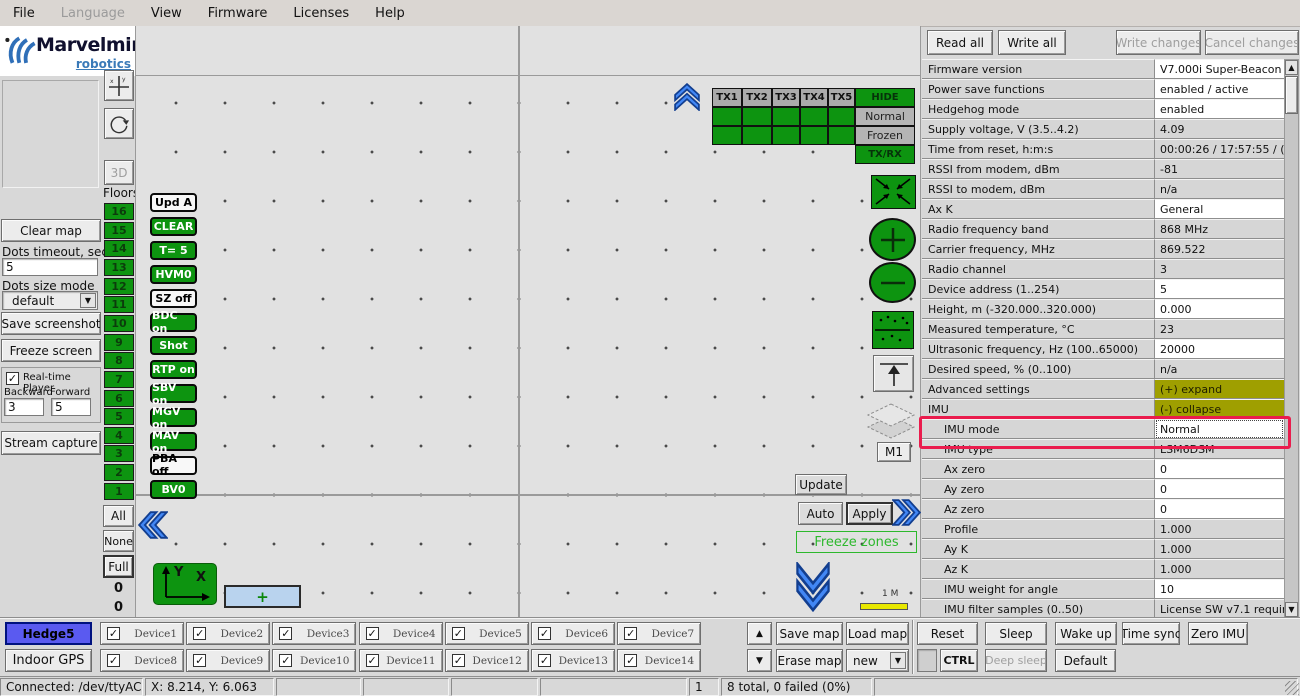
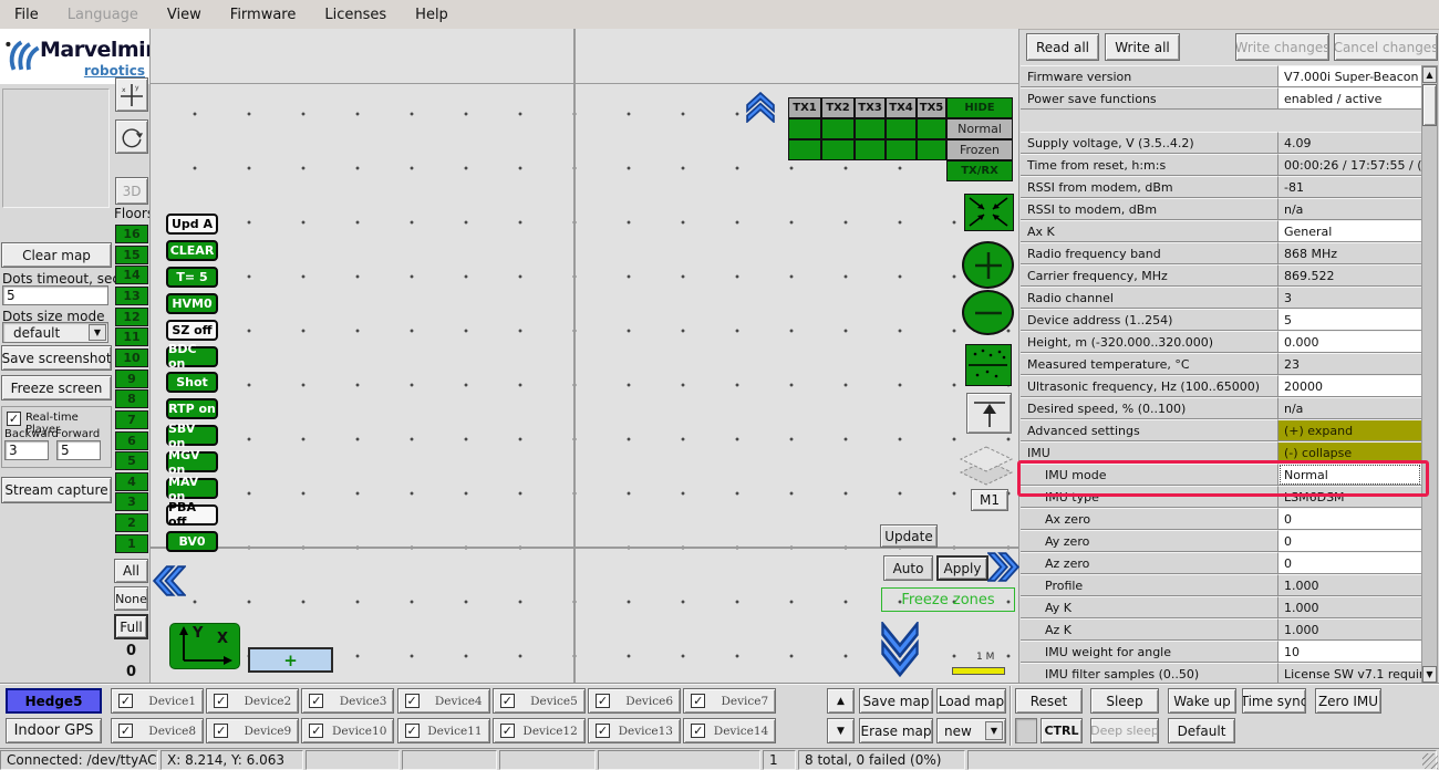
  File
  Language
  View
  Firmware
  Licenses
  Help
  Marvelmi
  robotics
  Clear map
  Dots timeout, se
  5
  Dots size mode
  default
  ▼
  Save screenshot
  Freeze screen
  ✓
  Real-time Player
  Backward
  Forward
  3
  5
  Stream capture
  3D
  Floor
  All
  None
  Full
  0
  0
  M1
  Update
  Auto
  Apply
  Freeze zones
  1 M
  Y
  X
  +
  Firmware version
  V7.000i Super-Beacon
  Power save functions
  enabled / active
- Hedgehog mode
- enabled
  Supply voltage, V (3.5..4.2)
  4.09
  Time from reset, h:m:s
  00:00:26 / 17:57:55 / (
  RSSI from modem, dBm
  -81
  RSSI to modem, dBm
  n/a
  Ax K
  General
  Radio frequency band
  868 MHz
  Carrier frequency, MHz
  869.522
  Radio channel
  3
  Device address (1..254)
  5
  Height, m (-320.000..320.000)
  0.000
  Measured temperature, °C
  23
  Ultrasonic frequency, Hz (100..65000)
  20000
  Desired speed, % (0..100)
  n/a
  Advanced settings
  (+) expand
  IMU
  (-) collapse
  IMU mode
  Normal
  IMU type
  LSM6DSM
  Ax zero
  0
  Ay zero
  0
  Az zero
  0
  Profile
  1.000
  Ay K
  1.000
  Az K
  1.000
  IMU weight for angle
  10
  IMU filter samples (0..50)
  License SW v7.1 requi
  ▲
  ▼
  Hedge5
  Indoor GPS
  ▲
  ▼
  Save map
  Load map
  Erase map
  new
  ▼
  Reset
  Sleep
  Wake up
  Time sync
  Zero IMU
  CTRL
  Deep sleep
  Default
  Connected: /dev/ttyAC
  X: 8.214, Y: 6.063
  1
  8 total, 0 failed (0%)
  16
  15
  14
  13
  12
  11
  10
  9
  8
  7
  6
  5
  4
  3
  2
  1
  Upd A
  CLEAR
  T= 5
  HVM0
  SZ off
  BDC on
  Shot
  RTP on
  SBV on
  MGV on
  MAV on
  PBA off
  BV0
  TX1
  TX2
  TX3
  TX4
  TX5
  HIDE
  Normal
  Frozen
  TX/RX
  Read all
  Write all
  Write changes
  Cancel changes
  ✓
  Device1
  ✓
  Device2
  ✓
  Device3
  ✓
  Device4
  ✓
  Device5
  ✓
  Device6
  ✓
  Device7
  ✓
  Device8
  ✓
  Device9
  ✓
  Device10
  ✓
  Device11
  ✓
  Device12
  ✓
  Device13
  ✓
  Device14
